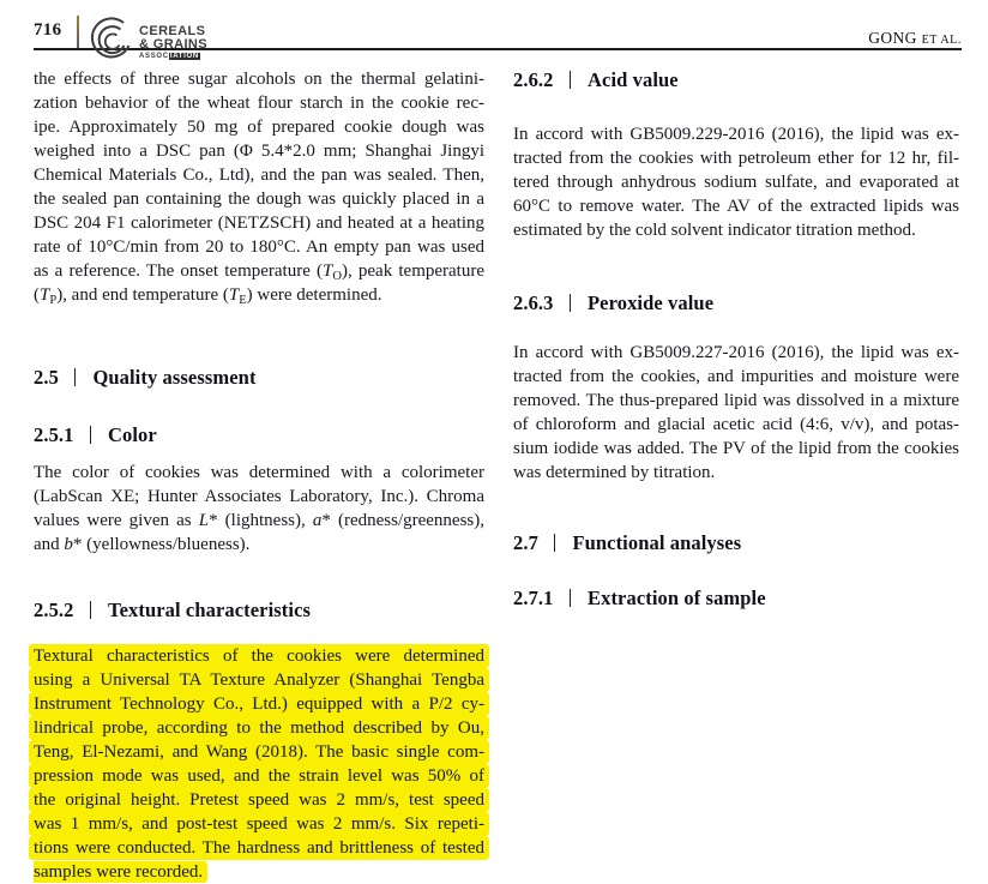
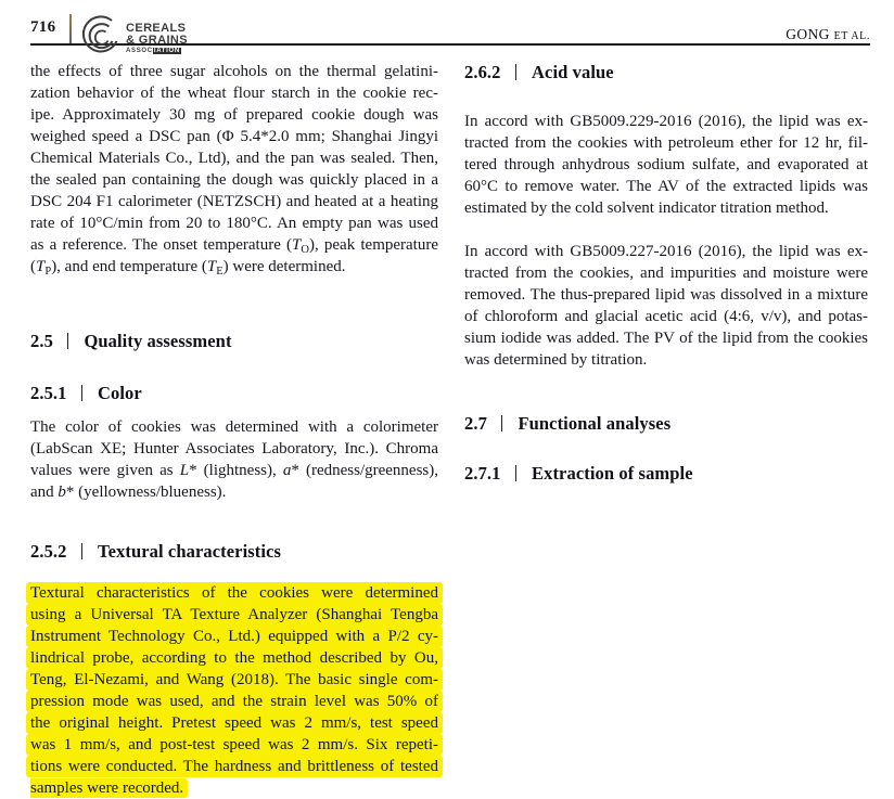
  716
  CEREALS
  & GRAINS
  GONG ET AL.
  the effects of three sugar alcohols on the thermal gelatini-
  zation behavior of the wheat flour starch in the cookie rec-
- ipe. Approximately 50 mg of prepared cookie dough was
+ ipe. Approximately 30 mg of prepared cookie dough was
- weighed into a DSC pan (Φ 5.4*2.0 mm; Shanghai Jingyi
+ weighed speed a DSC pan (Φ 5.4*2.0 mm; Shanghai Jingyi
  Chemical Materials Co., Ltd), and the pan was sealed. Then,
  the sealed pan containing the dough was quickly placed in a
  DSC 204 F1 calorimeter (NETZSCH) and heated at a heating
  rate of 10°C/min from 20 to 180°C. An empty pan was used
  as a reference. The onset temperature (TO), peak temperature
  (TP), and end temperature (TE) were determined.
  2.5 Quality assessment
  2.5.1 Color
  The color of cookies was determined with a colorimeter
  (LabScan XE; Hunter Associates Laboratory, Inc.). Chroma
  values were given as L* (lightness), a* (redness/greenness),
  and b* (yellowness/blueness).
  2.5.2 Textural characteristics
  Textural characteristics of the cookies were determined
  using a Universal TA Texture Analyzer (Shanghai Tengba
  Instrument Technology Co., Ltd.) equipped with a P/2 cy-
  lindrical probe, according to the method described by Ou,
  Teng, El-Nezami, and Wang (2018). The basic single com-
  pression mode was used, and the strain level was 50% of
  the original height. Pretest speed was 2 mm/s, test speed
  was 1 mm/s, and post-test speed was 2 mm/s. Six repeti-
  tions were conducted. The hardness and brittleness of tested
  samples were recorded.
  2.6.2 Acid value
  In accord with GB5009.229-2016 (2016), the lipid was ex-
  tracted from the cookies with petroleum ether for 12 hr, fil-
  tered through anhydrous sodium sulfate, and evaporated at
  60°C to remove water. The AV of the extracted lipids was
  estimated by the cold solvent indicator titration method.
- 2.6.3 Peroxide value
  In accord with GB5009.227-2016 (2016), the lipid was ex-
  tracted from the cookies, and impurities and moisture were
  removed. The thus-prepared lipid was dissolved in a mixture
  of chloroform and glacial acetic acid (4:6, v/v), and potas-
  sium iodide was added. The PV of the lipid from the cookies
  was determined by titration.
  2.7 Functional analyses
  2.7.1 Extraction of sample
